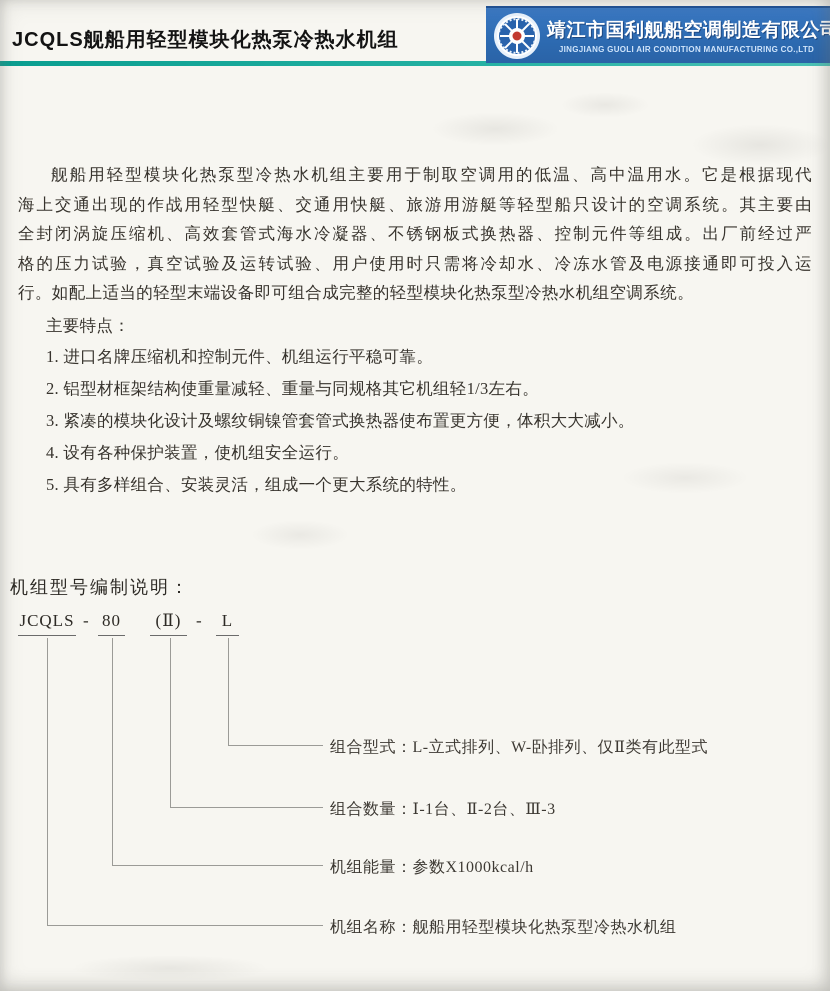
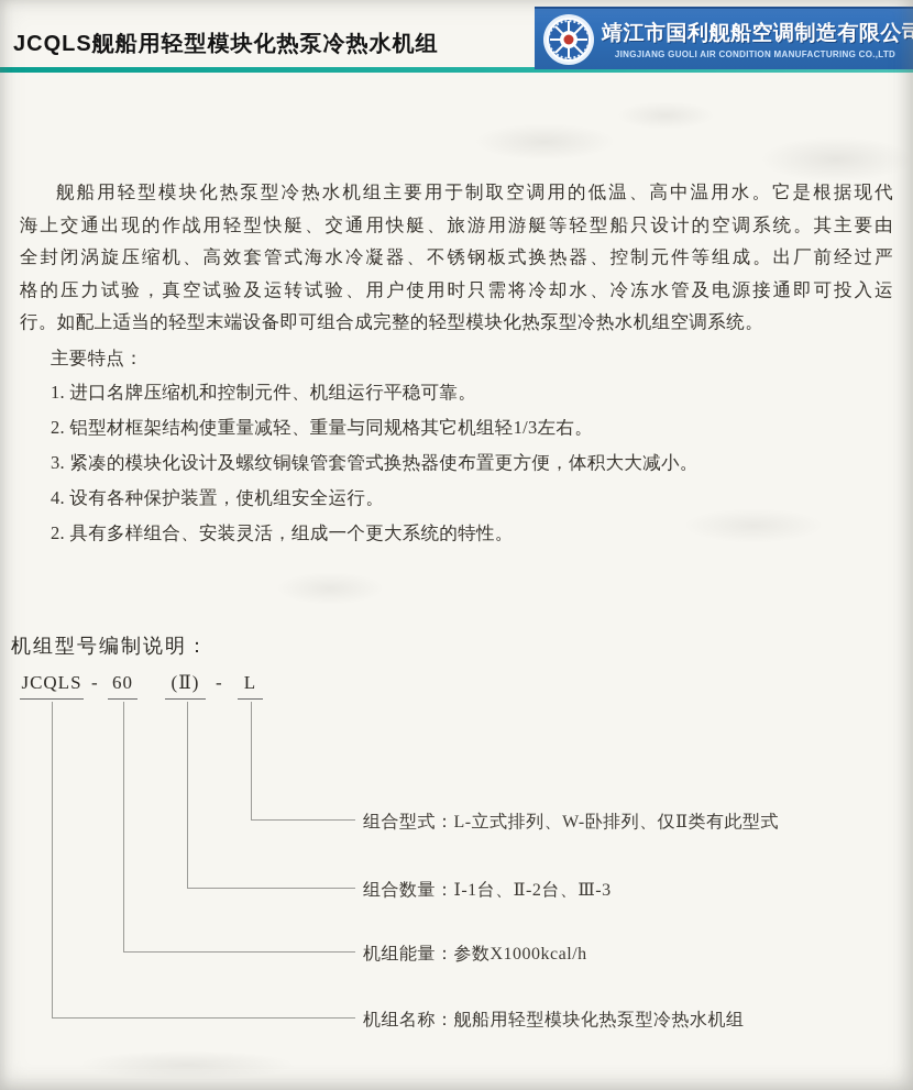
  JCQLS舰船用轻型模块化热泵冷热水机组
  靖江市国利舰船空调制造有限公
  JINGJIANG GUOLI AIR CONDITION MANUFACTURING CO.,LTD
  舰船用轻型模块化热泵型冷热水机组主要用于制取空调用的低温、高中温用水。它是根据现代
  海上交通出现的作战用轻型快艇、交通用快艇、旅游用游艇等轻型船只设计的空调系统。其主要由
  全封闭涡旋压缩机、高效套管式海水冷凝器、不锈钢板式换热器、控制元件等组成。出厂前经过严
  格的压力试验，真空试验及运转试验、用户使用时只需将冷却水、冷冻水管及电源接通即可投入运
  行。如配上适当的轻型末端设备即可组合成完整的轻型模块化热泵型冷热水机组空调系统。
  主要特点：
  1. 进口名牌压缩机和控制元件、机组运行平稳可靠。
  2. 铝型材框架结构使重量减轻、重量与同规格其它机组轻1/3左右。
  3. 紧凑的模块化设计及螺纹铜镍管套管式换热器使布置更方便，体积大大减小。
  4. 设有各种保护装置，使机组安全运行。
- 5. 具有多样组合、安装灵活，组成一个更大系统的特性。
+ 2. 具有多样组合、安装灵活，组成一个更大系统的特性。
  机组型号编制说明：
  JCQLS
  -
- 80
+ 60
  (Ⅱ)
  -
  L
  组合型式：L-立式排列、W-卧排列、仅Ⅱ类有此型式
  组合数量：Ⅰ-1台、Ⅱ-2台、Ⅲ-3
  机组能量：参数X1000kcal/h
  机组名称：舰船用轻型模块化热泵型冷热水机组
